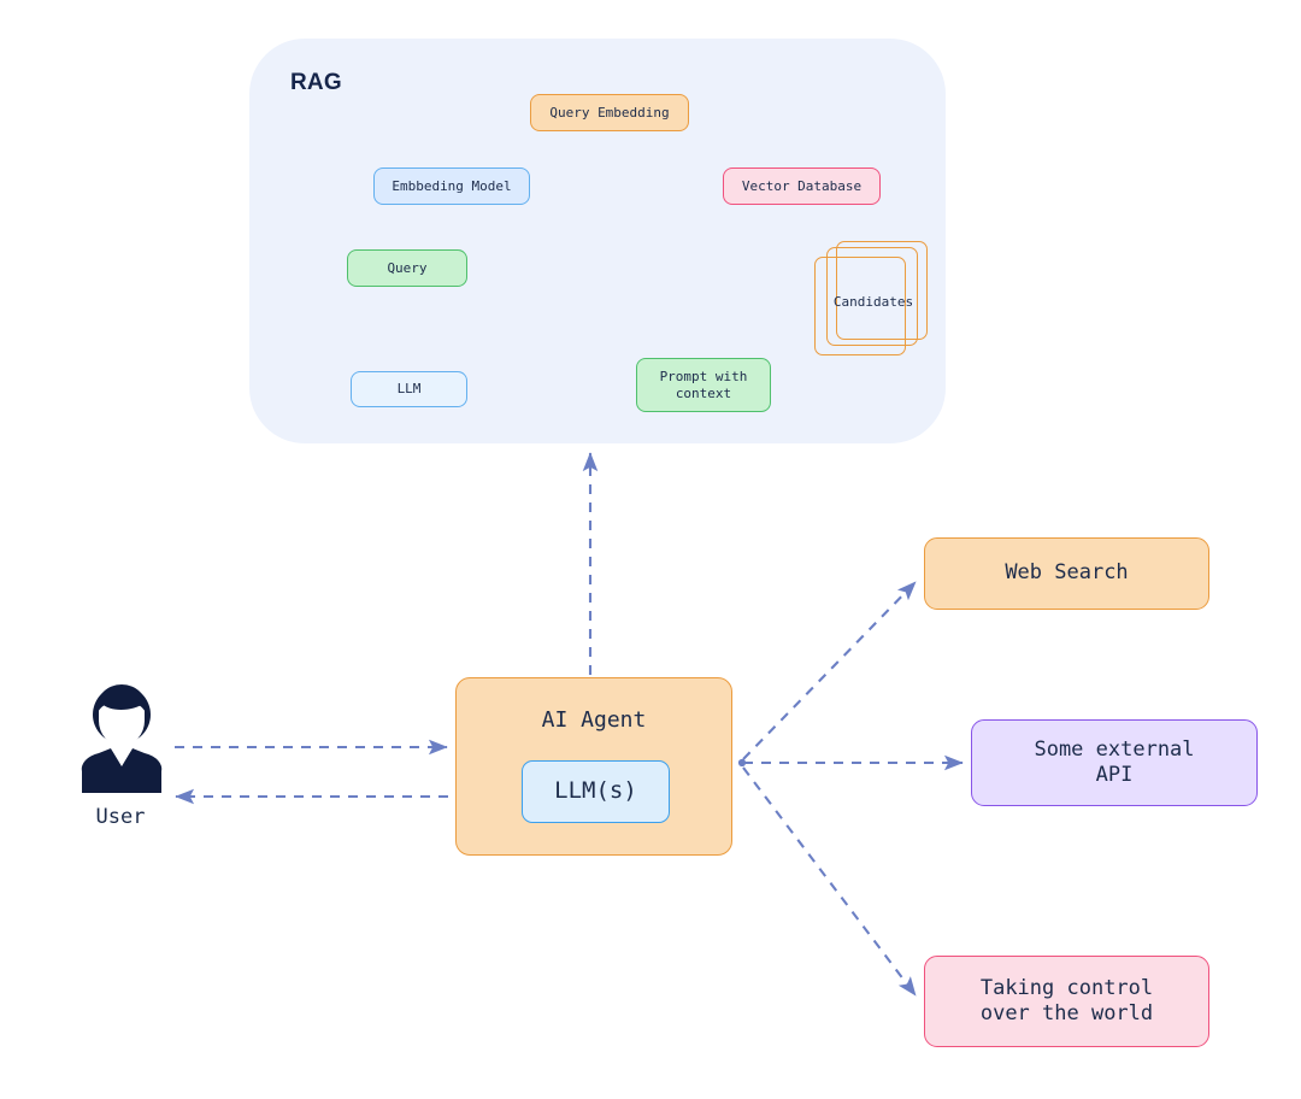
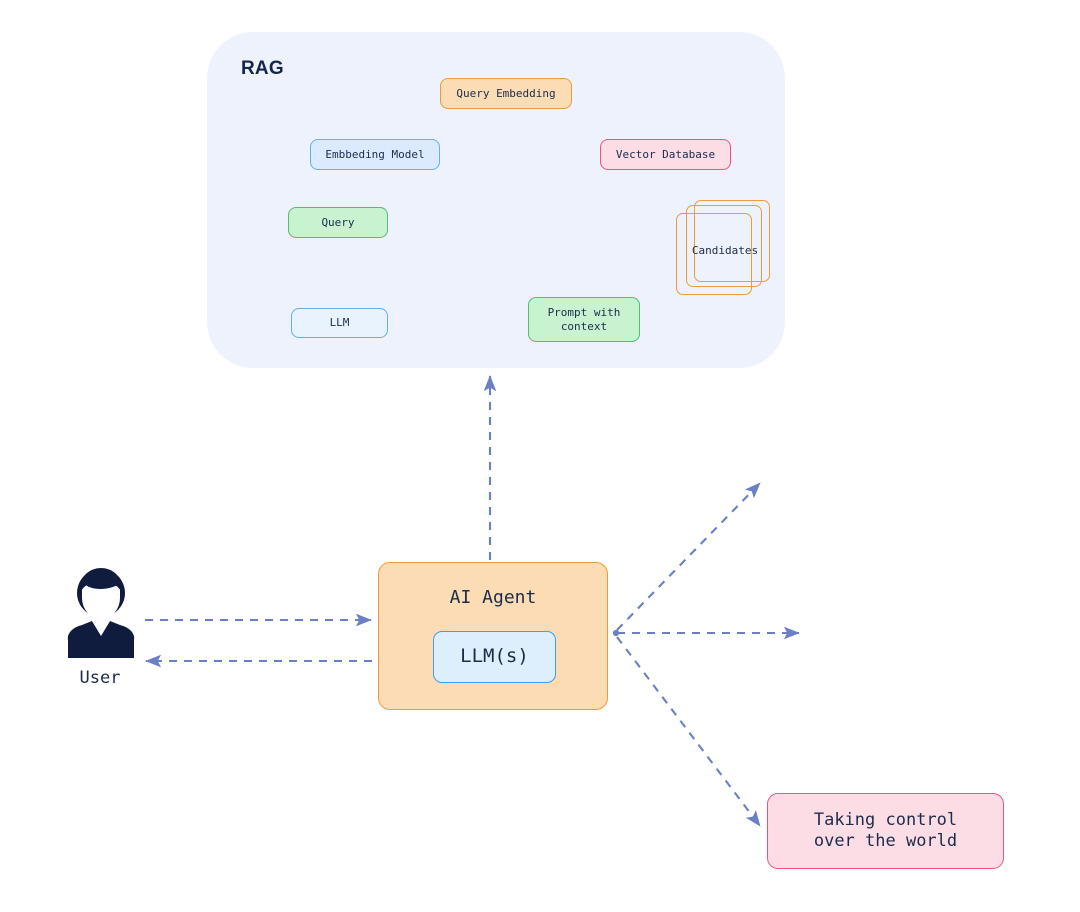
  RAG
  Query Embedding
  Embbeding Model
  Vector Database
  Query
  Prompt with
  context
  LLM
  Candidates
  User
  AI Agent
  LLM(s)
- Web Search
- Some external
- API
  Taking control
  over the world
